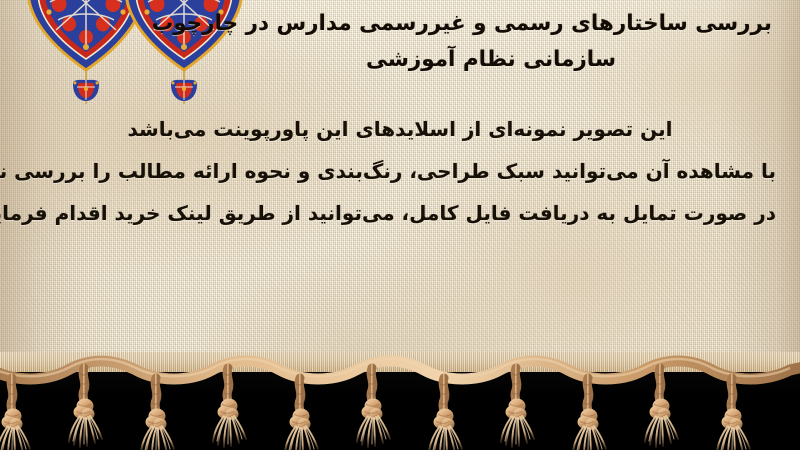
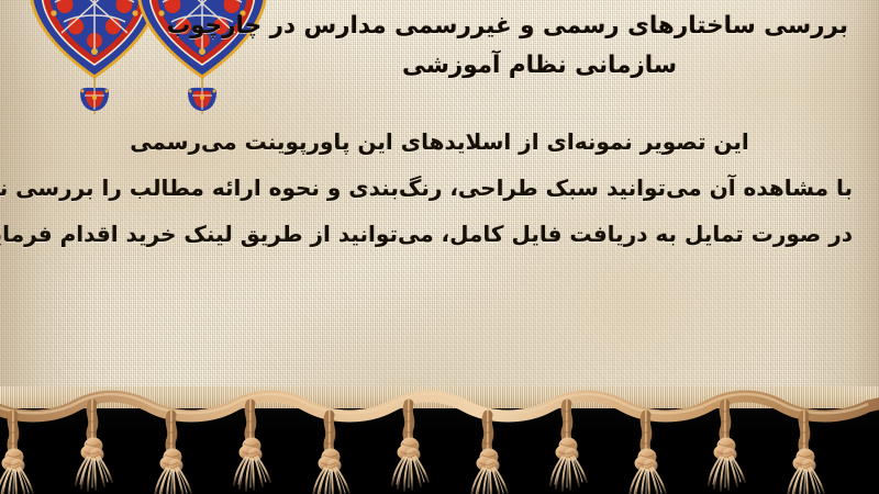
  بررسی ساختارهای رسمی و غیررسمی مدارس در چارچوب
  سازمانی نظام آموزشی
- این تصویر نمونه‌ای از اسلایدهای این پاورپوینت می‌باشد
+ این تصویر نمونه‌ای از اسلایدهای این پاورپوینت می‌رسمی
  با مشاهده آن می‌توانید سبک طراحی، رنگ‌بندی و نحوه ارائه مطالب را بررسی ن
  در صورت تمایل به دریافت فایل کامل، می‌توانید از طریق لینک خرید اقدام فرما
